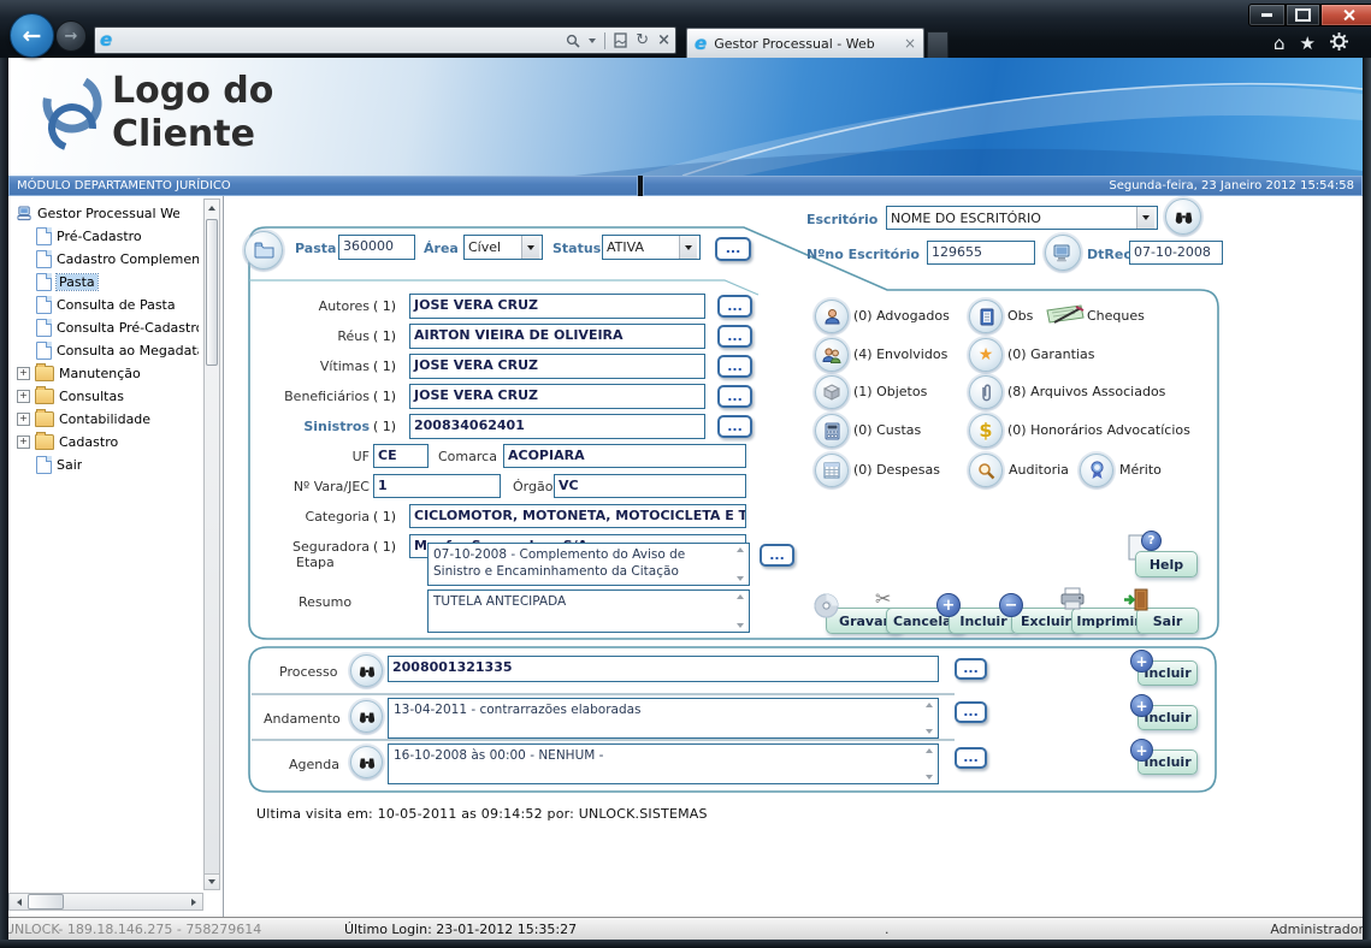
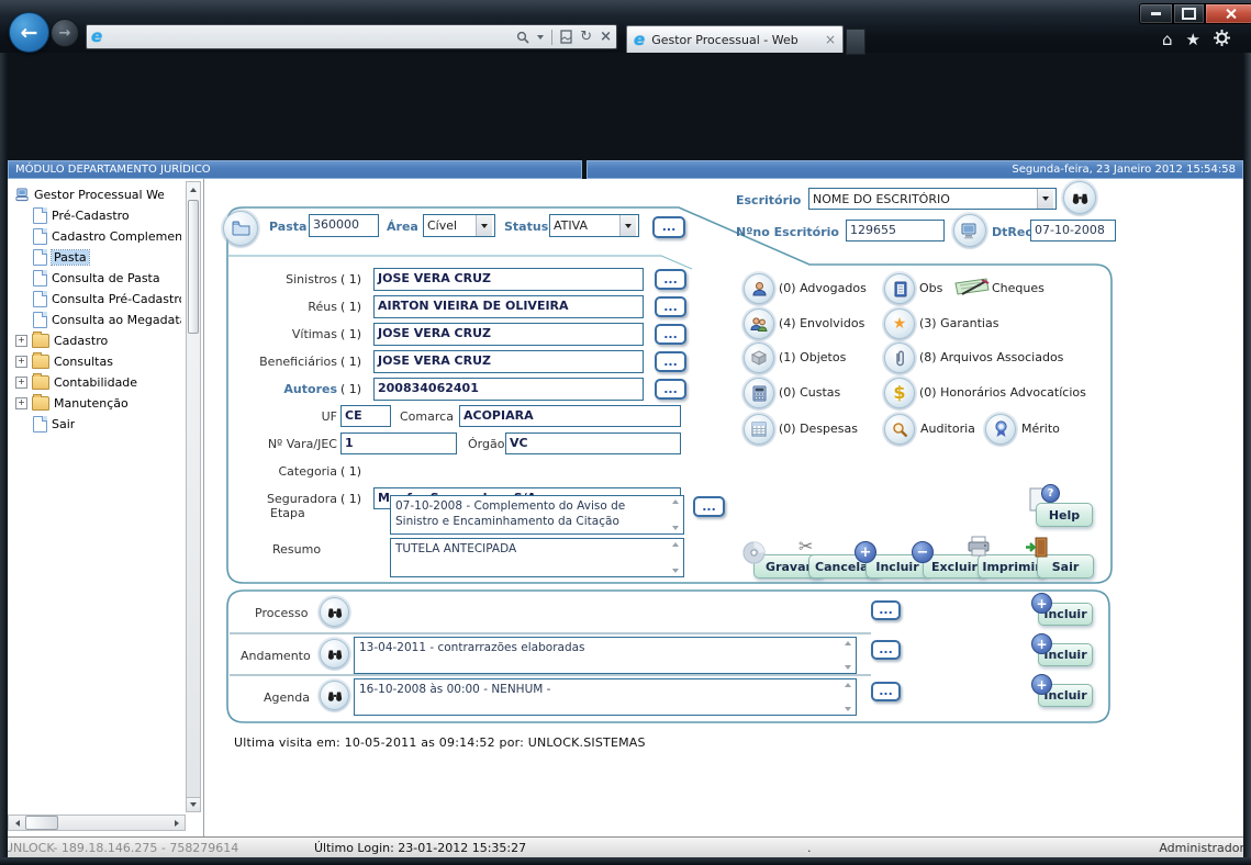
  ←
  →
  e
  ↻
  ×
  e
  Gestor Processual - Web
  ×
  ⌂
  ★
- Logo do
- Cliente
  MÓDULO DEPARTAMENTO JURÍDICO
  Segunda-feira, 23 Janeiro 2012 15:54:58
  Gestor Processual We
  Pré-Cadastro
  Cadastro Complemen
  Pasta
  Consulta de Pasta
  Consulta Pré-Cadastr
  Consulta ao Megadat
  +
- Manutenção
+ Cadastro
  +
  Consultas
  +
  Contabilidade
  +
- Cadastro
+ Manutenção
  Sair
  Pasta
  360000
  Área
  Cível
  Status
  ATIVA
  ...
  Escritório
  NOME DO ESCRITÓRIO
  Nºno Escritório
  129655
  DtRec
  07-10-2008
- Autores
+ Sinistros
  ( 1)
  JOSE VERA CRUZ
  ...
  Réus
  ( 1)
  AIRTON VIEIRA DE OLIVEIRA
  ...
  Vítimas
  ( 1)
  JOSE VERA CRUZ
  ...
  Beneficiários
  ( 1)
  JOSE VERA CRUZ
  ...
- Sinistros
+ Autores
  ( 1)
  200834062401
  ...
  UF
  CE
  Comarca
  ACOPIARA
  Nº Vara/JEC
  1
  Órgão
  VC
  Categoria
  ( 1)
- CICLOMOTOR, MOTONETA, MOTOCICLETA E T
  Seguradora
  ( 1)
  Etapa
  07-10-2008 - Complemento do Aviso de Sinistro e Encaminhamento da Citação
  ...
  Resumo
  TUTELA ANTECIPADA
  (0) Advogados
  Obs
  Cheques
  (4) Envolvidos
  ★
- (0) Garantias
+ (3) Garantias
  (1) Objetos
  (8) Arquivos Associados
  (0) Custas
  $
  (0) Honorários Advocatícios
  (0) Despesas
  Auditoria
  Mérito
  ?
  Help
  Grava
  Cancela
  ✂
  Incluir
  +
  Excluir
  −
  Imprimi
  Sair
  Processo
- 2008001321335
  ...
  Andamento
  13-04-2011 - contrarrazões elaboradas
  ...
  Agenda
  16-10-2008 às 00:00 - NENHUM -
  ...
  Incluir
  +
  Incluir
  +
  Incluir
  +
  Ultima visita em: 10-05-2011 as 09:14:52 por: UNLOCK.SISTEMAS
  UNLOCK- 189.18.146.275 - 758279614
  Último Login: 23-01-2012 15:35:27
  .
  Administrador
